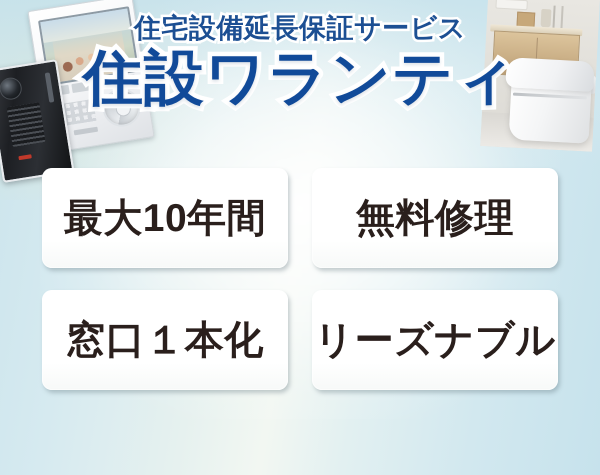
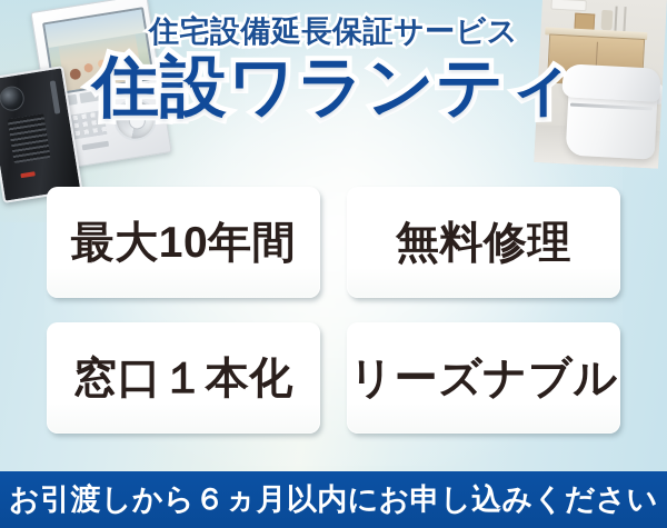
  住宅設備延長保証サービス
  住設ワランティ
  最大10年間
  無料修理
  窓口１本化
  リーズナブル
+ お引渡しから６ヵ月以内にお申し込みください
